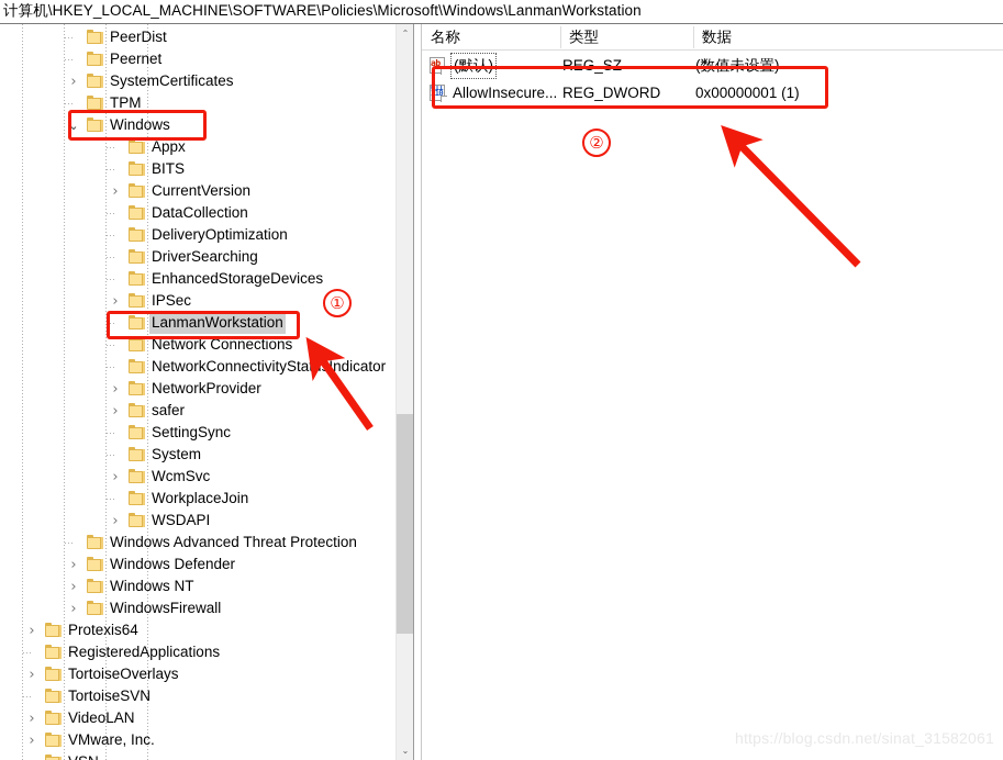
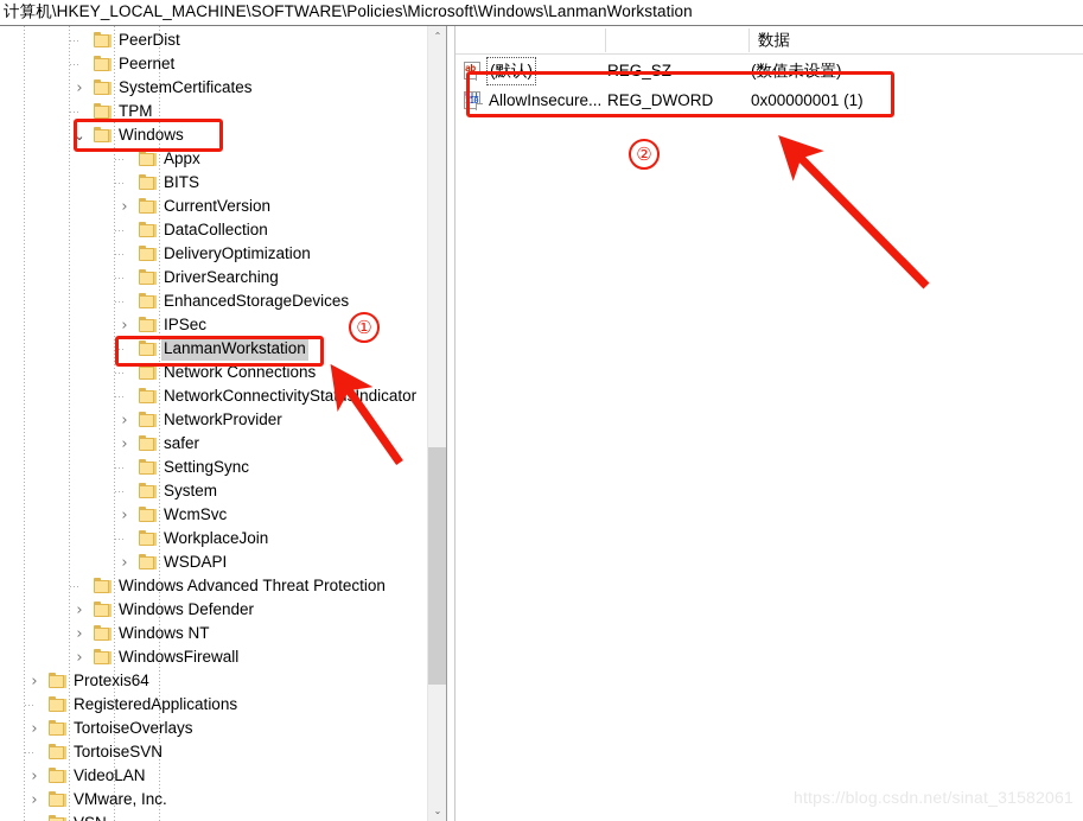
  计算机\HKEY_LOCAL_MACHINE\SOFTWARE\Policies\Microsoft\Windows\LanmanWorkstation
  PeerDist
  Peernet
  ›
  SystemCertificates
  TPM
  ⌄
  Windows
  Appx
  BITS
  ›
  CurrentVersion
  DataCollection
  DeliveryOptimization
  DriverSearching
  EnhancedStorageDevices
  ›
  IPSec
  LanmanWorkstation
  Network Connections
  NetworkConnectivityStatundicator
  ›
  NetworkProvider
  ›
  safer
  SettingSync
  System
  ›
  WcmSvc
  WorkplaceJoin
  ›
  WSDAPI
  Windows Advanced Threat Protection
  ›
  Windows Defender
  ›
  Windows NT
  ›
  WindowsFirewall
  ›
  Protexis64
  RegisteredApplications
  ›
  TortoiseOverlays
  TortoiseSVN
  ›
  VideoLAN
  ›
  VMware, Inc.
  ⌃
  ⌄
- 名称
- 类型
  数据
  ab
  (默认)
  REG_SZ
  (数值未设置)
  011
  110
  AllowInsecure...
  REG_DWORD
  0x00000001 (1)
  ①
  ②
